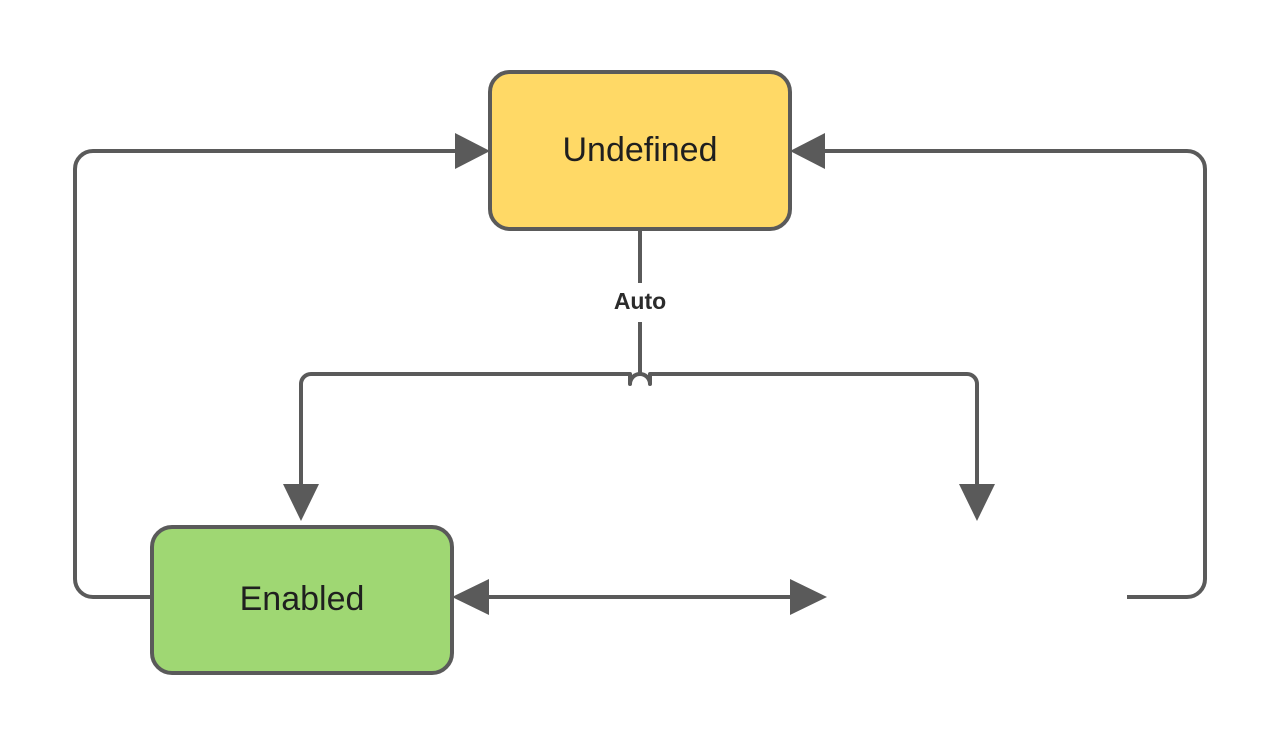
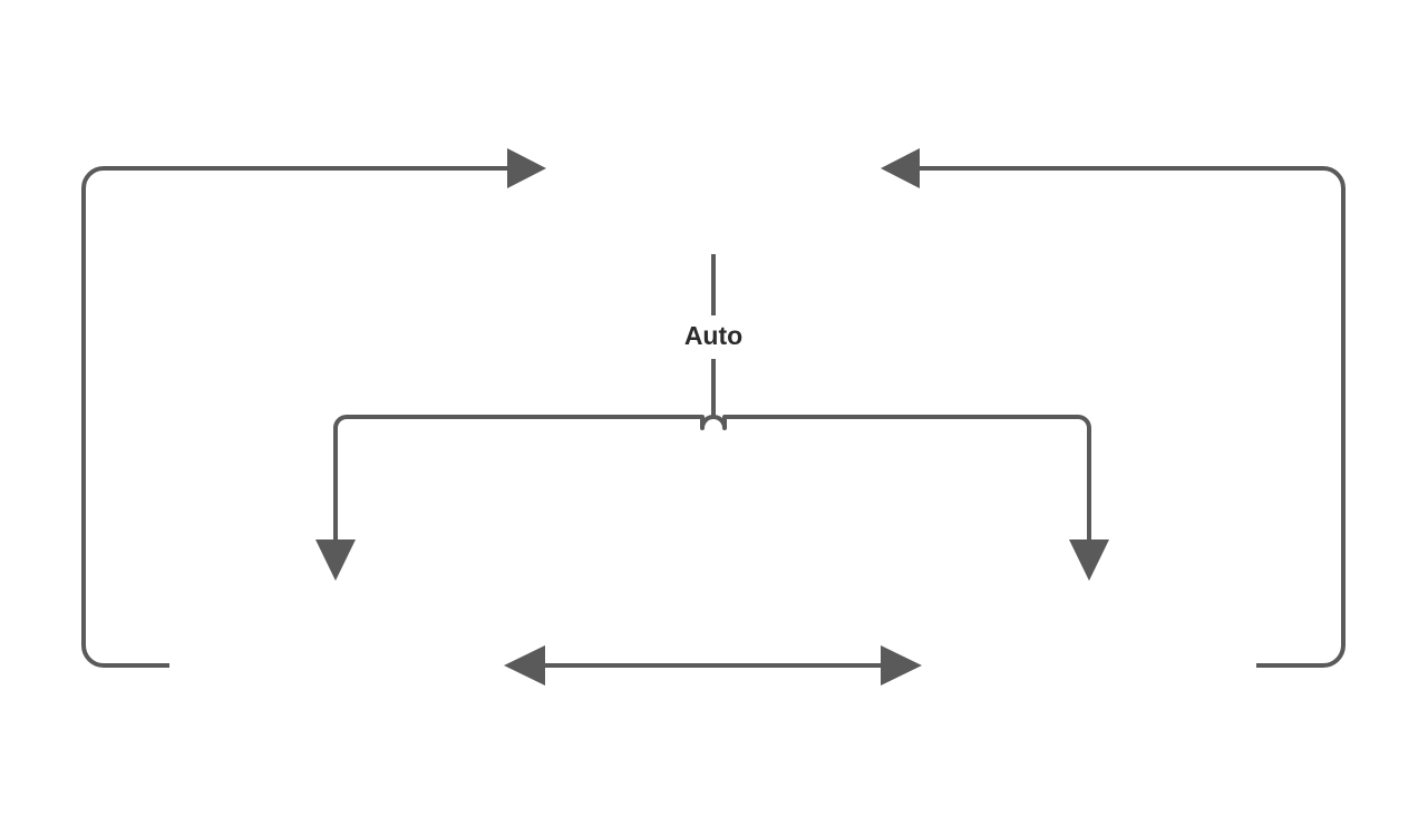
  Auto
- Undefined
- Enabled
